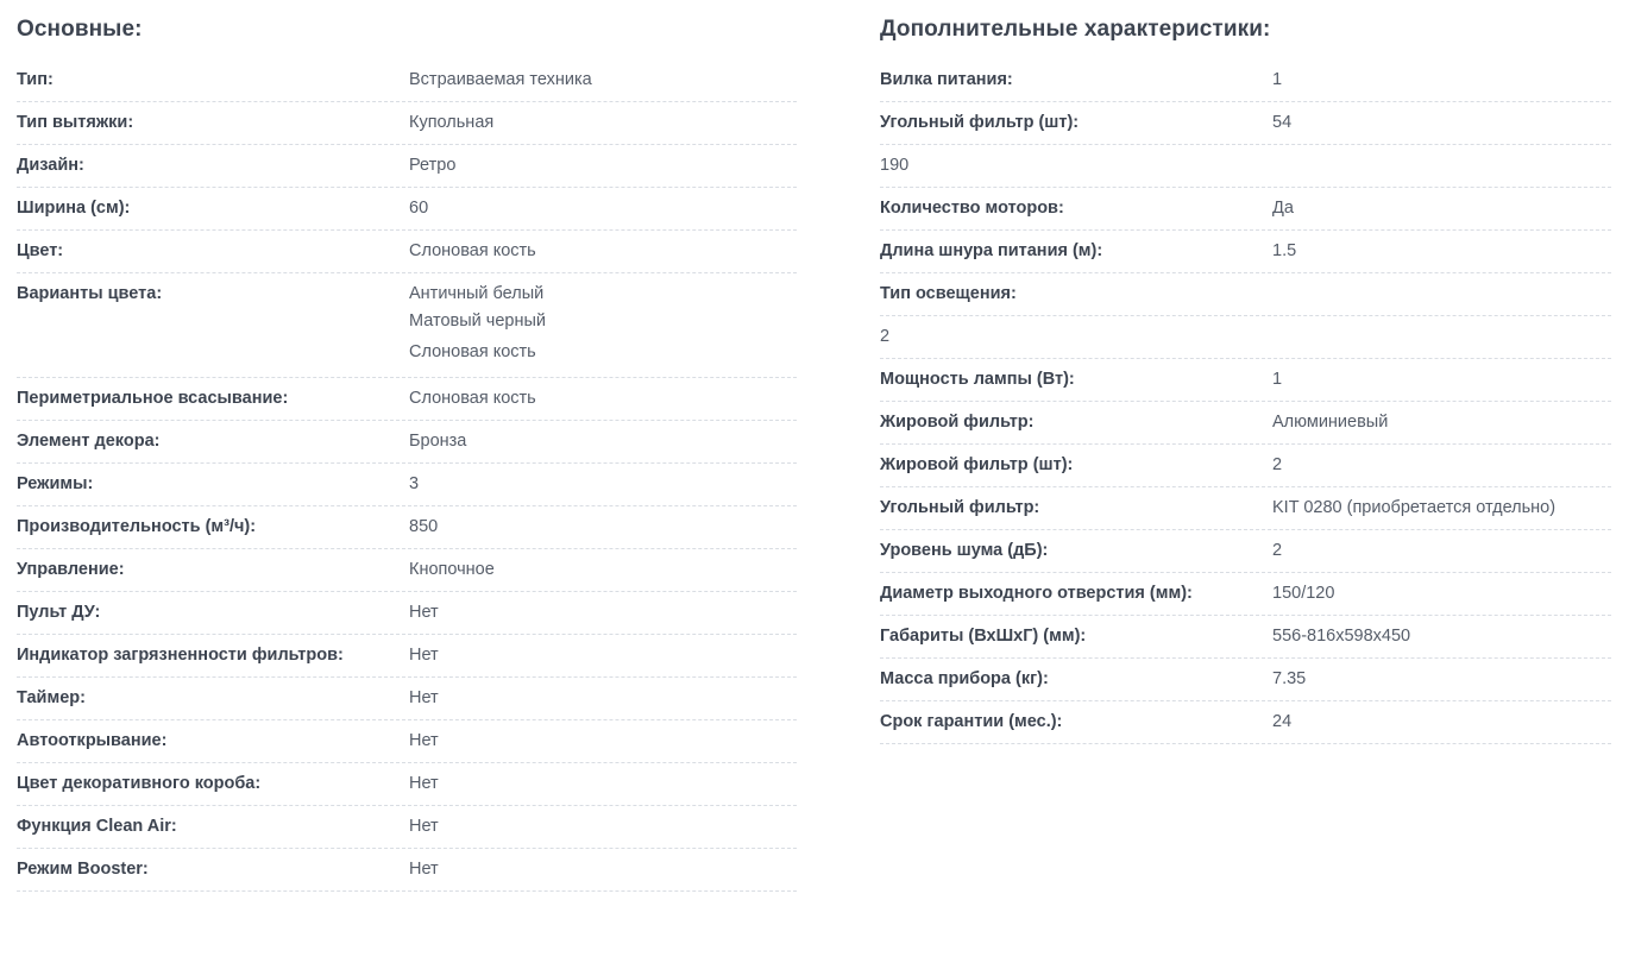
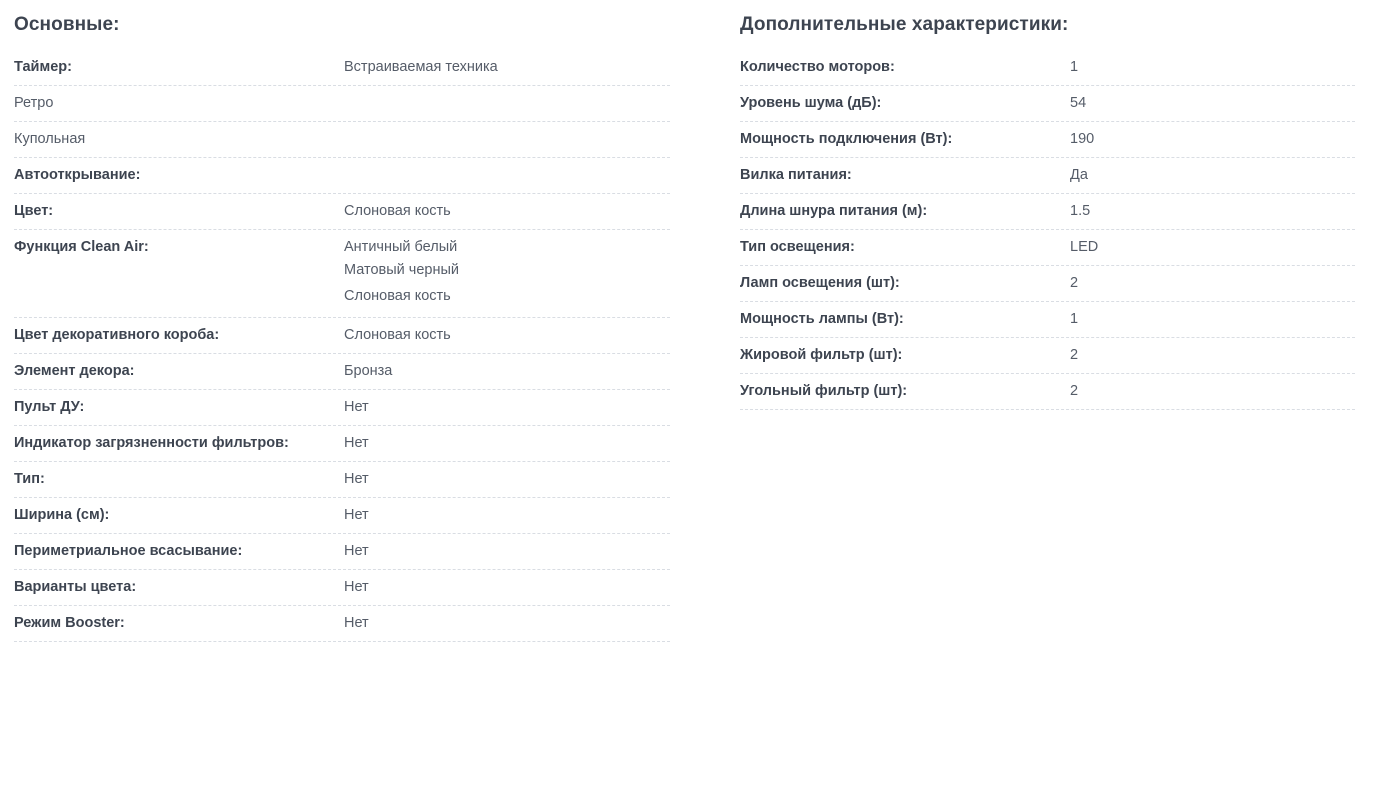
  Основные:
- Тип:
+ Таймер:
  Встраиваемая техника
- Тип вытяжки:
- Купольная
+ Ретро
- Дизайн:
- Ретро
+ Купольная
- Ширина (см):
+ Автооткрывание:
- 60
  Цвет:
  Слоновая кость
- Варианты цвета:
+ Функция Clean Air:
  Античный белый
  Матовый черный
  Слоновая кость
- Периметриальное всасывание:
+ Цвет декоративного короба:
  Слоновая кость
  Элемент декора:
  Бронза
- Режимы:
- 3
- Производительность (м³/ч):
- 850
- Управление:
- Кнопочное
  Пульт ДУ:
  Нет
  Индикатор загрязненности фильтров:
  Нет
- Таймер:
+ Тип:
  Нет
- Автооткрывание:
+ Ширина (см):
  Нет
- Цвет декоративного короба:
+ Периметриальное всасывание:
  Нет
- Функция Clean Air:
+ Варианты цвета:
  Нет
  Режим Booster:
  Нет
  Дополнительные характеристики:
- Вилка питания:
+ Количество моторов:
  1
- Угольный фильтр (шт):
+ Уровень шума (дБ):
  54
+ Мощность подключения (Вт):
  190
- Количество моторов:
+ Вилка питания:
  Да
  Длина шнура питания (м):
  1.5
  Тип освещения:
+ LED
+ Ламп освещения (шт):
  2
  Мощность лампы (Вт):
  1
- Жировой фильтр:
- Алюминиевый
  Жировой фильтр (шт):
  2
- Угольный фильтр:
- KIT 0280 (приобретается отдельно)
- Уровень шума (дБ):
+ Угольный фильтр (шт):
  2
- Диаметр выходного отверстия (мм):
- 150/120
- Габариты (ВхШхГ) (мм):
- 556-816x598x450
- Масса прибора (кг):
- 7.35
- Срок гарантии (мес.):
- 24
